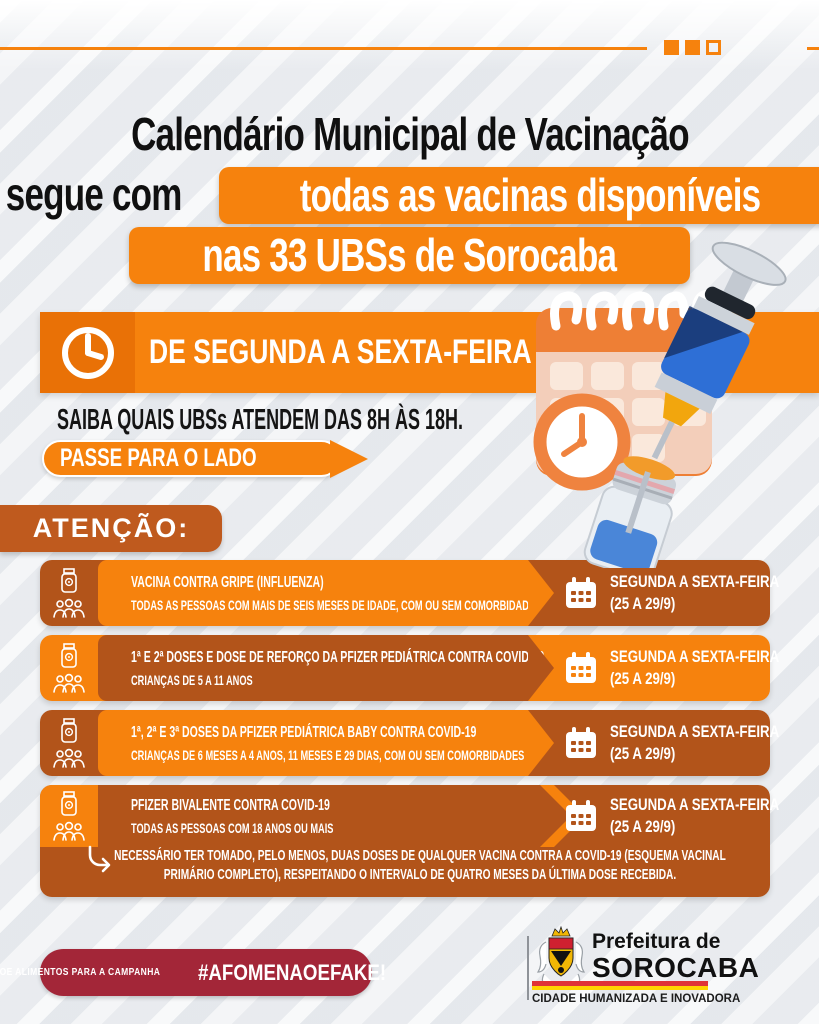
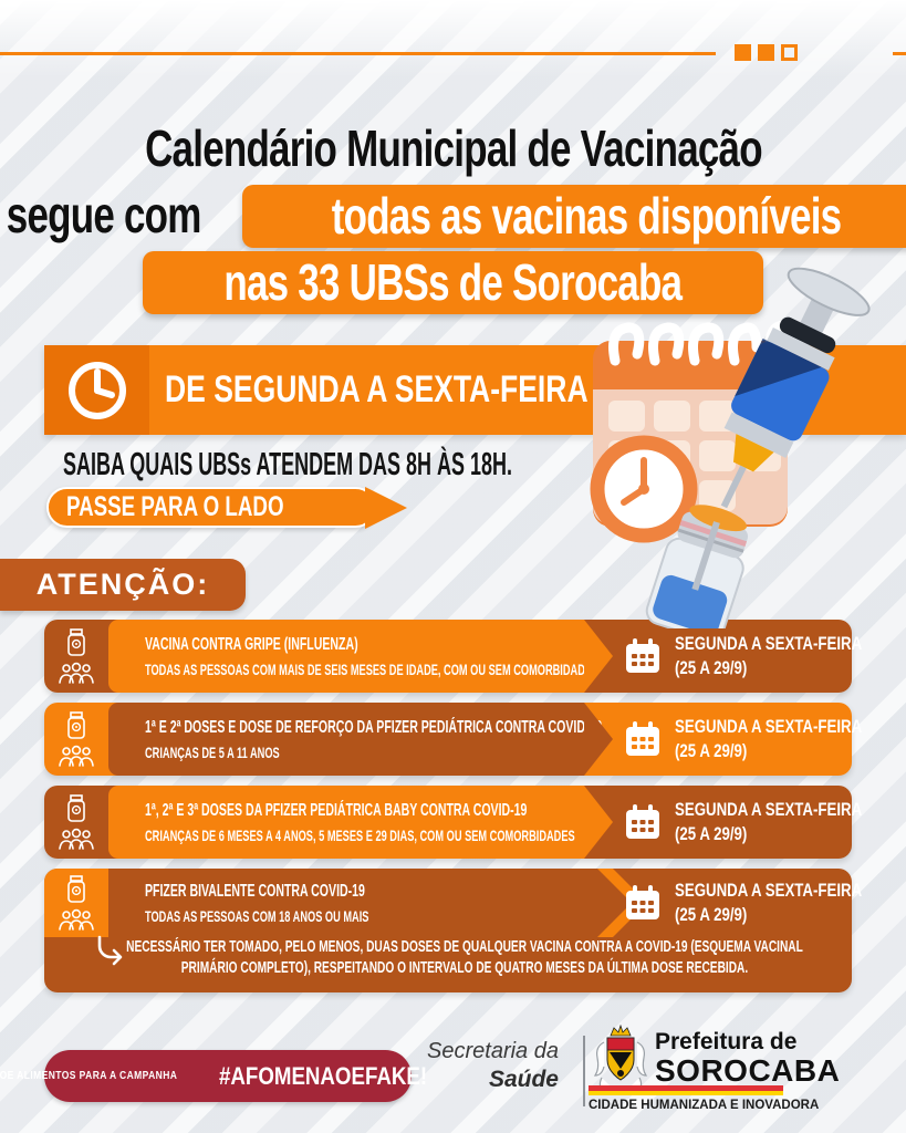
  Calendário Municipal de Vacinação
  segue com
  todas as vacinas disponíveis
  nas 33 UBSs de Sorocaba
  DE SEGUNDA A SEXTA-FEIRA
  SAIBA QUAIS UBSs ATENDEM DAS 8H ÀS 18H.
  PASSE PARA O LADO
  ATENÇÃO:
  VACINA CONTRA GRIPE (INFLUENZA)
  TODAS AS PESSOAS COM MAIS DE SEIS MESES DE IDADE, COM OU SEM COMORBIDADES
  SEGUNDA A SEXTA-FEIRA
  (25 A 29/9)
  1ª E 2ª DOSES E DOSE DE REFORÇO DA PFIZER PEDIÁTRICA CONTRA COVID-19
  CRIANÇAS DE 5 A 11 ANOS
  SEGUNDA A SEXTA-FEIRA
  (25 A 29/9)
  1ª, 2ª E 3ª DOSES DA PFIZER PEDIÁTRICA BABY CONTRA COVID-19
- CRIANÇAS DE 6 MESES A 4 ANOS, 11 MESES E 29 DIAS, COM OU SEM COMORBIDADES
+ CRIANÇAS DE 6 MESES A 4 ANOS, 5 MESES E 29 DIAS, COM OU SEM COMORBIDADES
  SEGUNDA A SEXTA-FEIRA
  (25 A 29/9)
  PFIZER BIVALENTE CONTRA COVID-19
  TODAS AS PESSOAS COM 18 ANOS OU MAIS
  SEGUNDA A SEXTA-FEIRA
  (25 A 29/9)
  NECESSÁRIO TER TOMADO, PELO MENOS, DUAS DOSES DE QUALQUER VACINA CONTRA A COVID-19 (ESQUEMA VACINAL PRIMÁRIO COMPLETO), RESPEITANDO O INTERVALO DE QUATRO MESES DA ÚLTIMA DOSE RECEBIDA.
  OE ALIMENTOS PARA A CAMPANHA
  #AFOMENAOEFAKE!
+ Secretaria da
+ Saúde
  Prefeitura de
  SOROCABA
  CIDADE HUMANIZADA E INOVADORA
